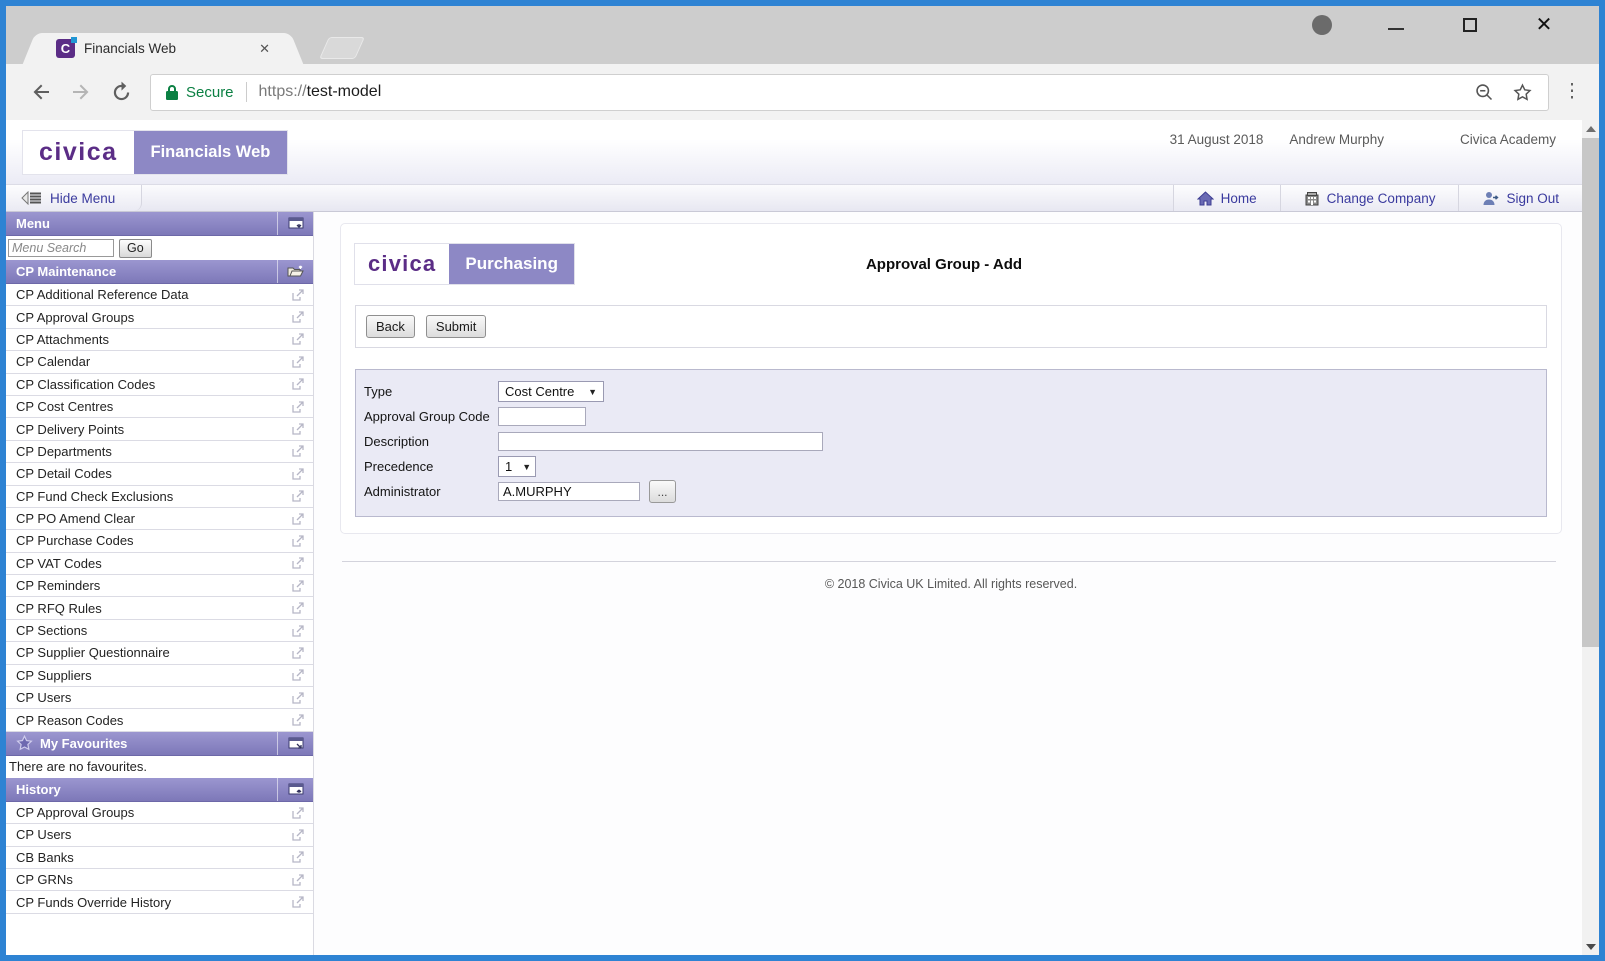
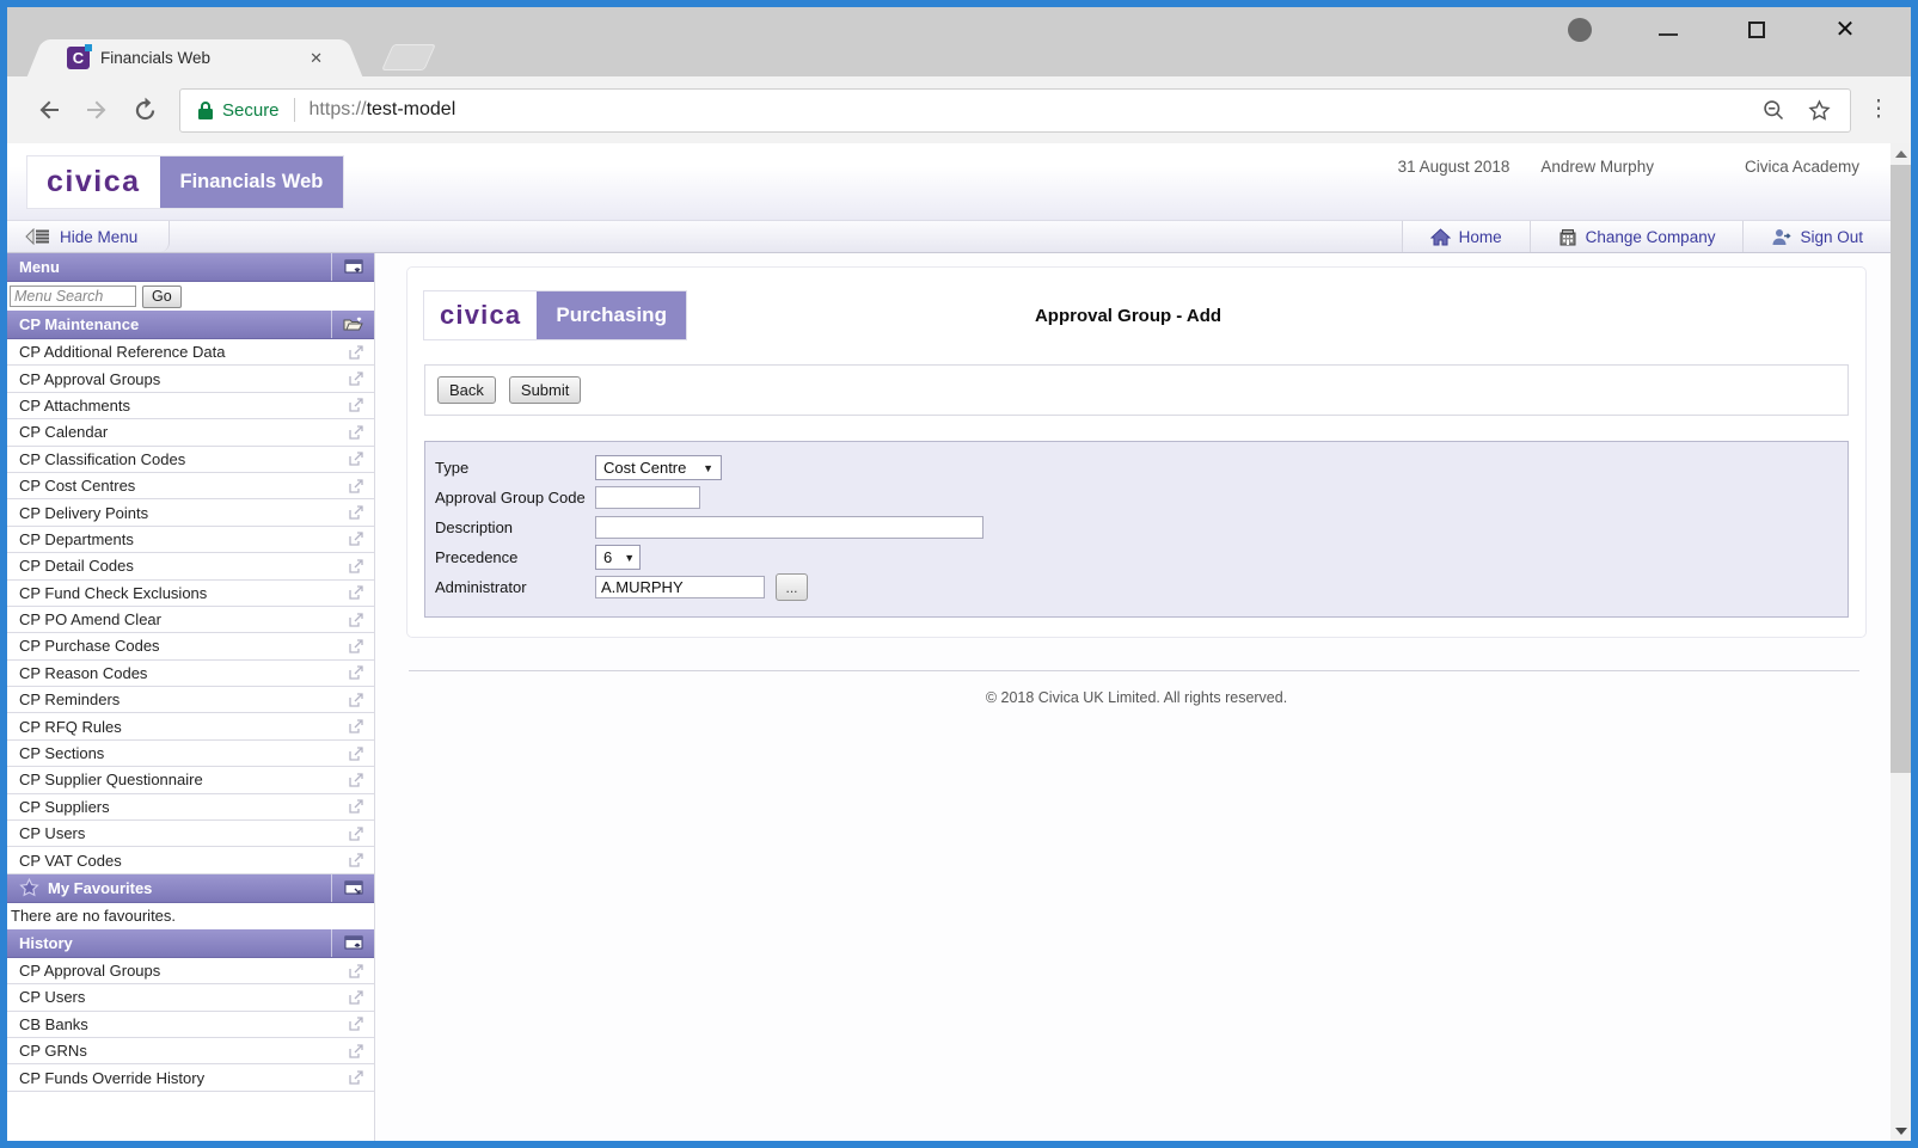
  ✕
  C
  Financials Web
  ✕
  Secure
  https://
  test-model
  ⋮
  civica
  Financials Web
  31 August 2018
  Andrew Murphy
  Civica Academy
  Hide Menu
  Home
  Change Company
  Sign Out
  Menu
  Menu Search
  Go
  CP Maintenance
  CP Additional Reference Data
  CP Approval Groups
  CP Attachments
  CP Calendar
  CP Classification Codes
  CP Cost Centres
  CP Delivery Points
  CP Departments
  CP Detail Codes
  CP Fund Check Exclusions
  CP PO Amend Clear
  CP Purchase Codes
- CP VAT Codes
+ CP Reason Codes
  CP Reminders
  CP RFQ Rules
  CP Sections
  CP Supplier Questionnaire
  CP Suppliers
  CP Users
- CP Reason Codes
+ CP VAT Codes
  My Favourites
  There are no favourites.
  History
  CP Approval Groups
  CP Users
  CB Banks
  CP GRNs
  CP Funds Override History
  civica
  Purchasing
  Approval Group - Add
  Back
  Submit
  Type
  Cost Centre
  ▼
  Approval Group Code
  Description
  Precedence
- 1
+ 6
  ▼
  Administrator
  A.MURPHY
  ...
  © 2018 Civica UK Limited. All rights reserved.
